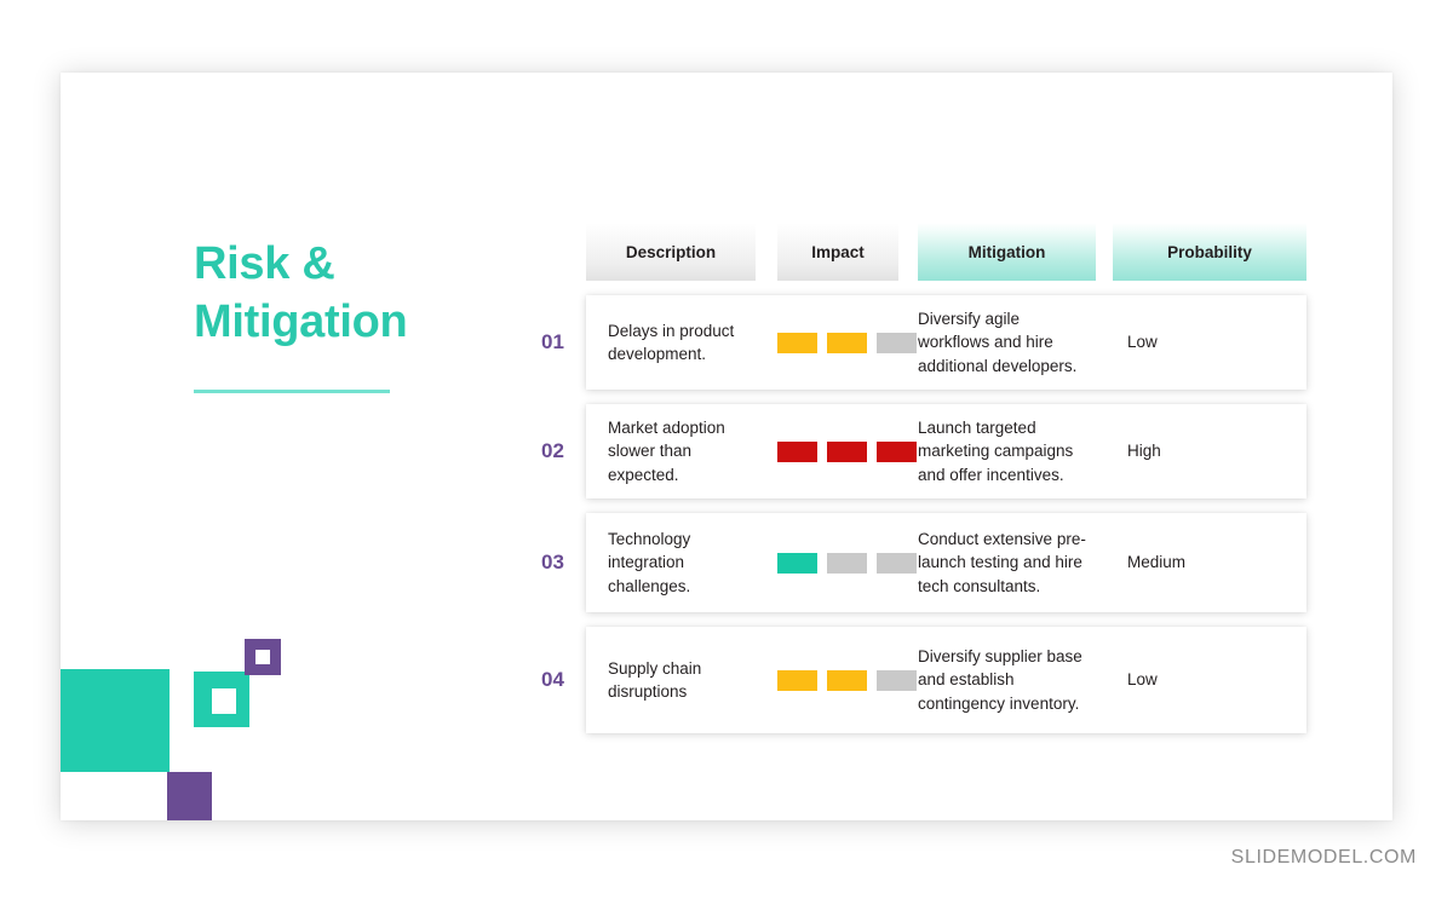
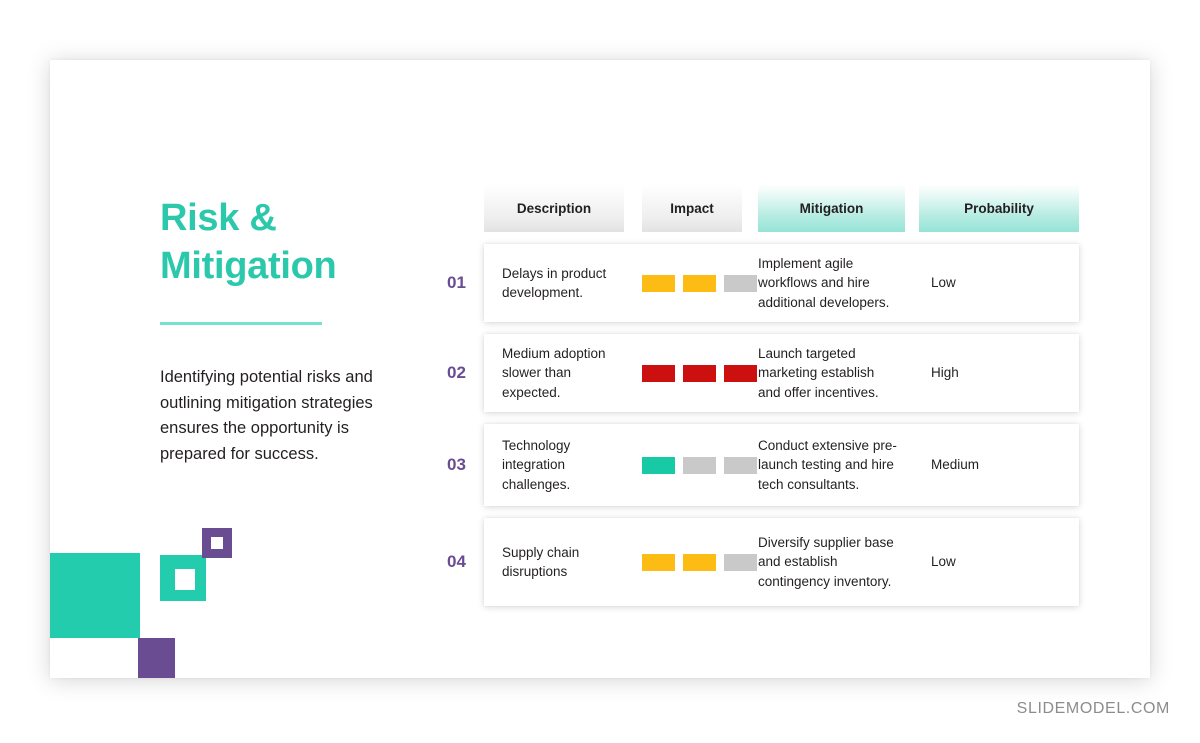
  Risk &
  Mitigation
+ Identifying potential risks and outlining mitigation strategies ensures the opportunity is prepared for success.
  Description
  Impact
  Mitigation
  Probability
  01
  Delays in product development.
- Diversify agile workflows and hire additional developers.
+ Implement agile workflows and hire additional developers.
  Low
  02
- Market adoption slower than expected.
+ Medium adoption slower than expected.
- Launch targeted marketing campaigns and offer incentives.
+ Launch targeted marketing establish and offer incentives.
  High
  03
  Technology integration challenges.
  Conduct extensive pre-launch testing and hire tech consultants.
  Medium
  04
  Supply chain disruptions
  Diversify supplier base and establish contingency inventory.
  Low
  SLIDEMODEL.COM
